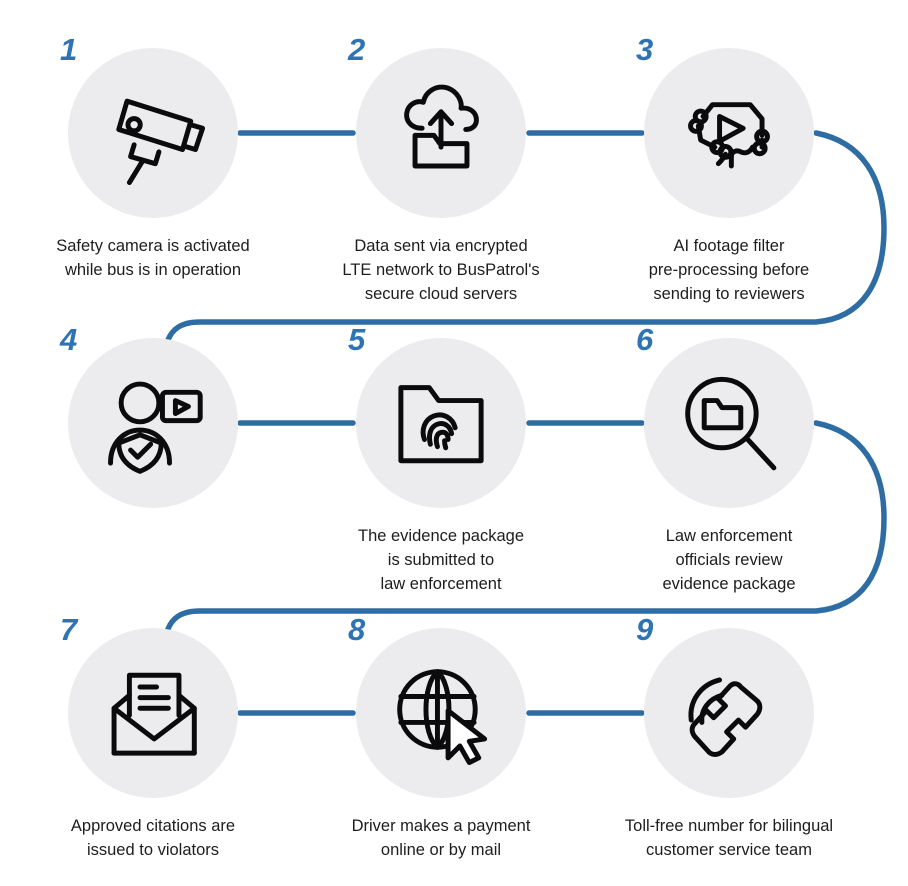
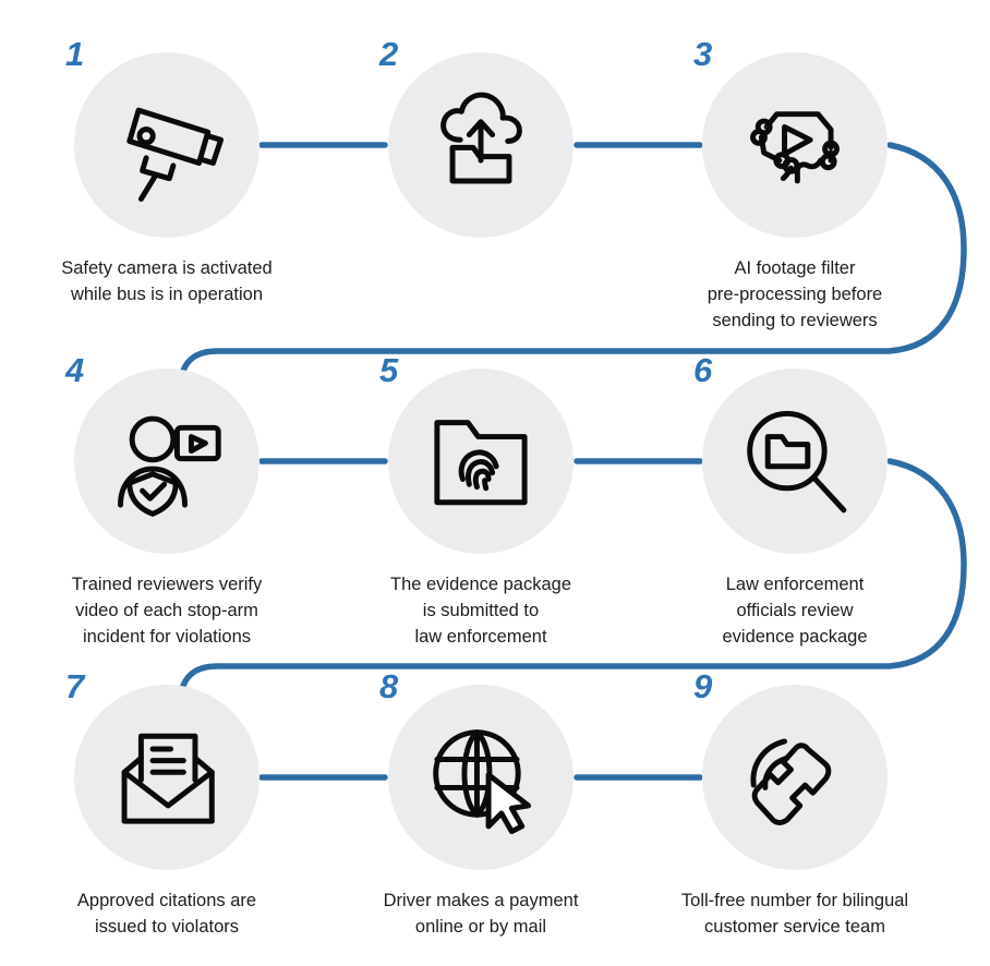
  1
  Safety camera is activated
  while bus is in operation
  2
- Data sent via encrypted
- LTE network to BusPatrol's
- secure cloud servers
  3
  AI footage filter
  pre-processing before
  sending to reviewers
  4
+ Trained reviewers verify
+ video of each stop-arm
+ incident for violations
  5
  The evidence package
  is submitted to
  law enforcement
  6
  Law enforcement
  officials review
  evidence package
  7
  Approved citations are
  issued to violators
  8
  Driver makes a payment
  online or by mail
  9
  Toll-free number for bilingual
  customer service team
